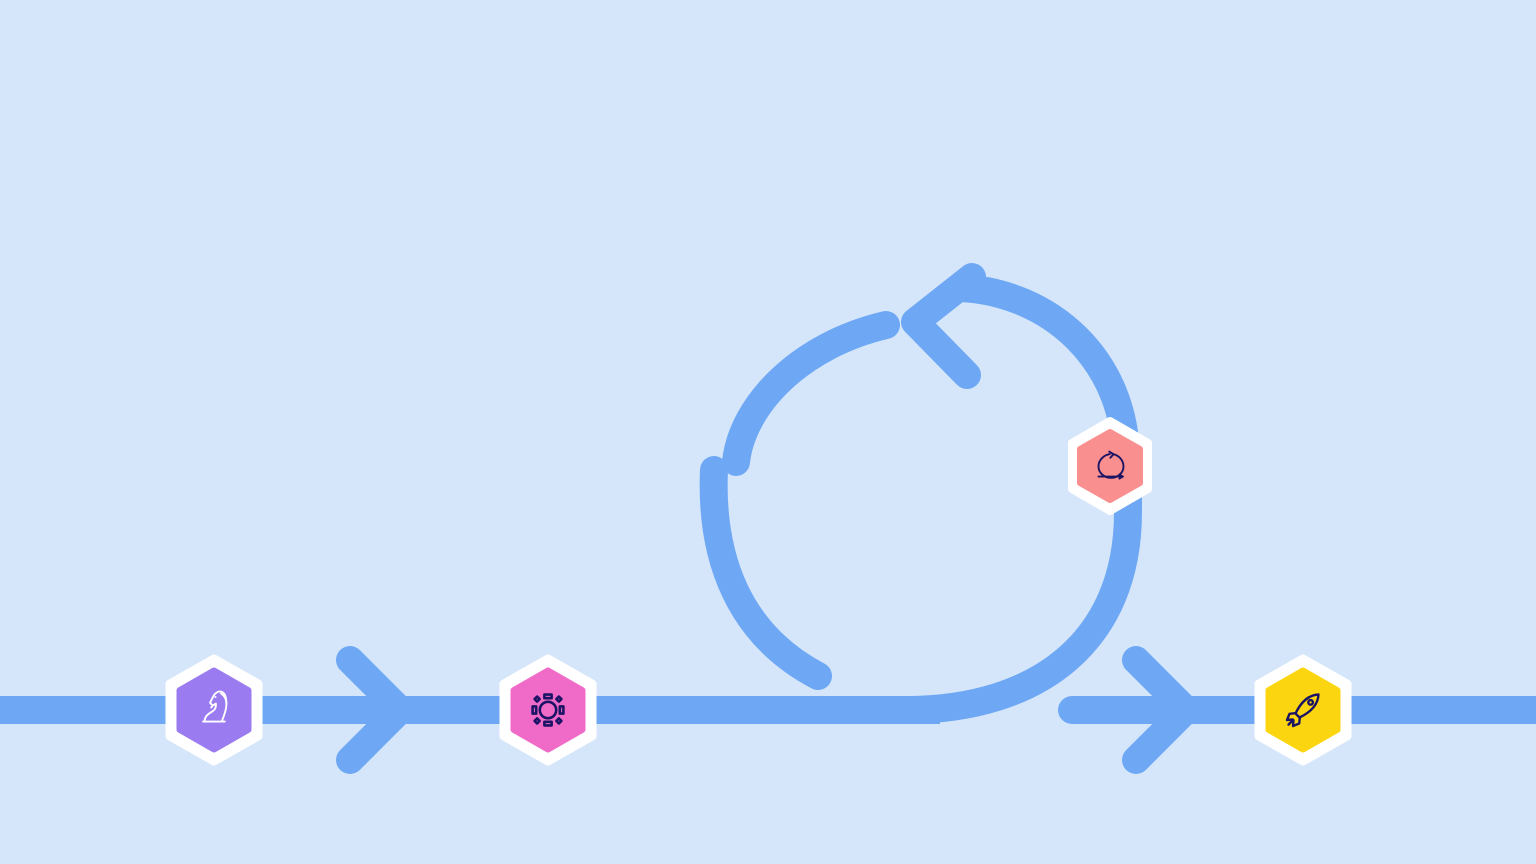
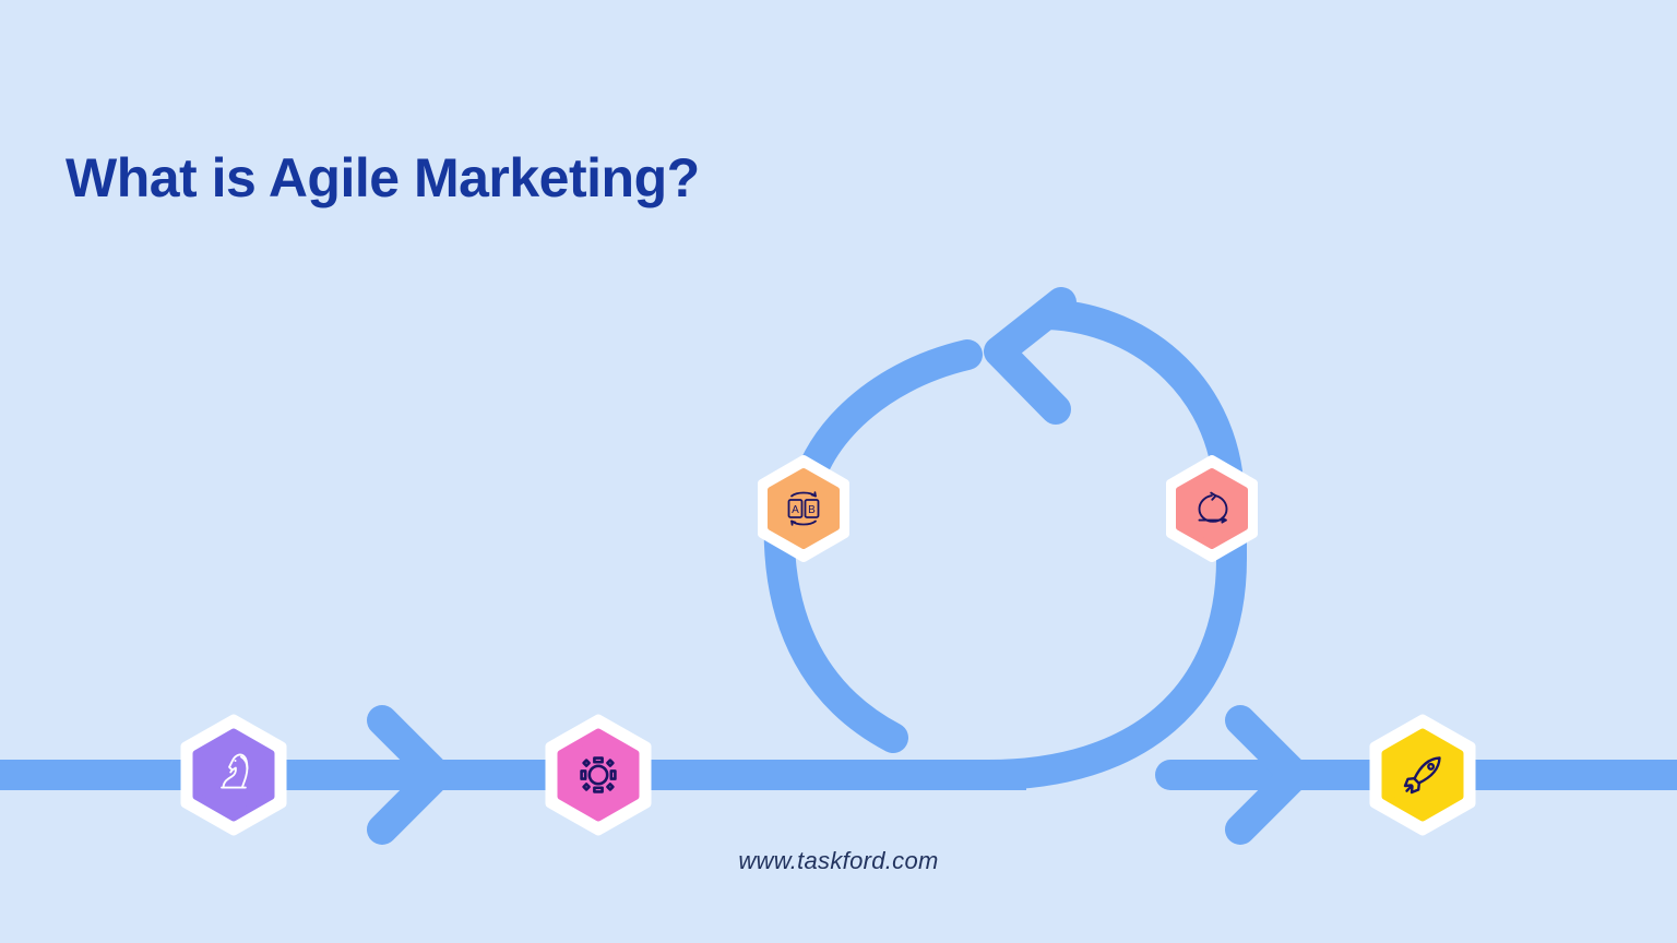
+ A
+ B
+ What is Agile Marketing?
+ www.taskford.com
